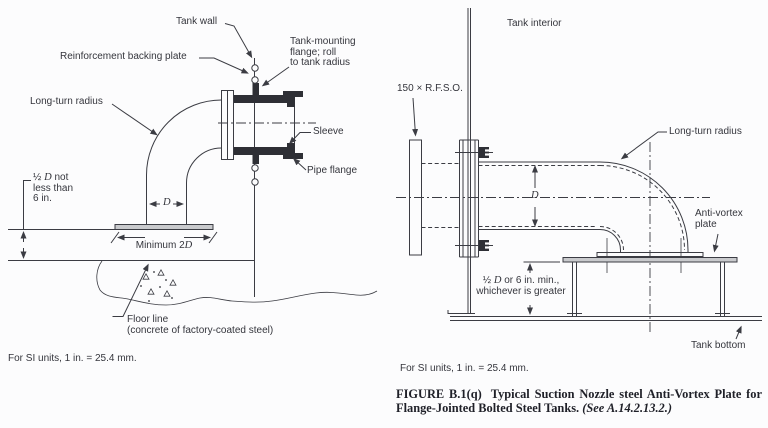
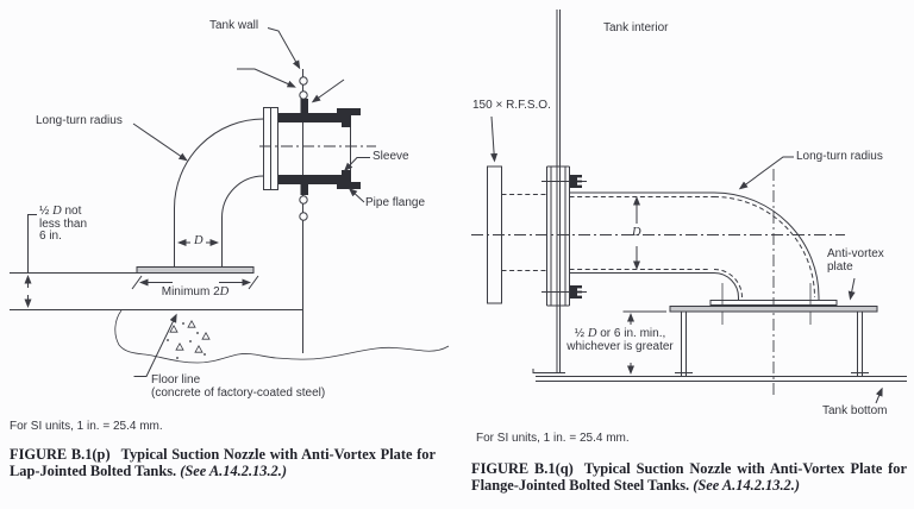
  Tank wall
- Reinforcement backing plate
- Tank-mounting
- flange; roll
- to tank radius
  Long-turn radius
  Sleeve
  Pipe flange
  ½ D not
  less than
  6 in.
  D
  Minimum 2D
  Floor line
  (concrete of factory-coated steel)
  For SI units, 1 in. = 25.4 mm.
+ FIGURE B.1(p) Typical Suction Nozzle with Anti-Vortex Plate for Lap-Jointed Bolted Tanks. (See A.14.2.13.2.)
  Tank interior
  150 × R.F.S.O.
  Long-turn radius
  D
  Anti-vortex
  plate
  ½ D or 6 in. min.,
  whichever is greater
  Tank bottom
  For SI units, 1 in. = 25.4 mm.
- FIGURE B.1(q) Typical Suction Nozzle steel Anti-Vortex Plate for Flange-Jointed Bolted Steel Tanks. (See A.14.2.13.2.)
+ FIGURE B.1(q) Typical Suction Nozzle with Anti-Vortex Plate for Flange-Jointed Bolted Steel Tanks. (See A.14.2.13.2.)
